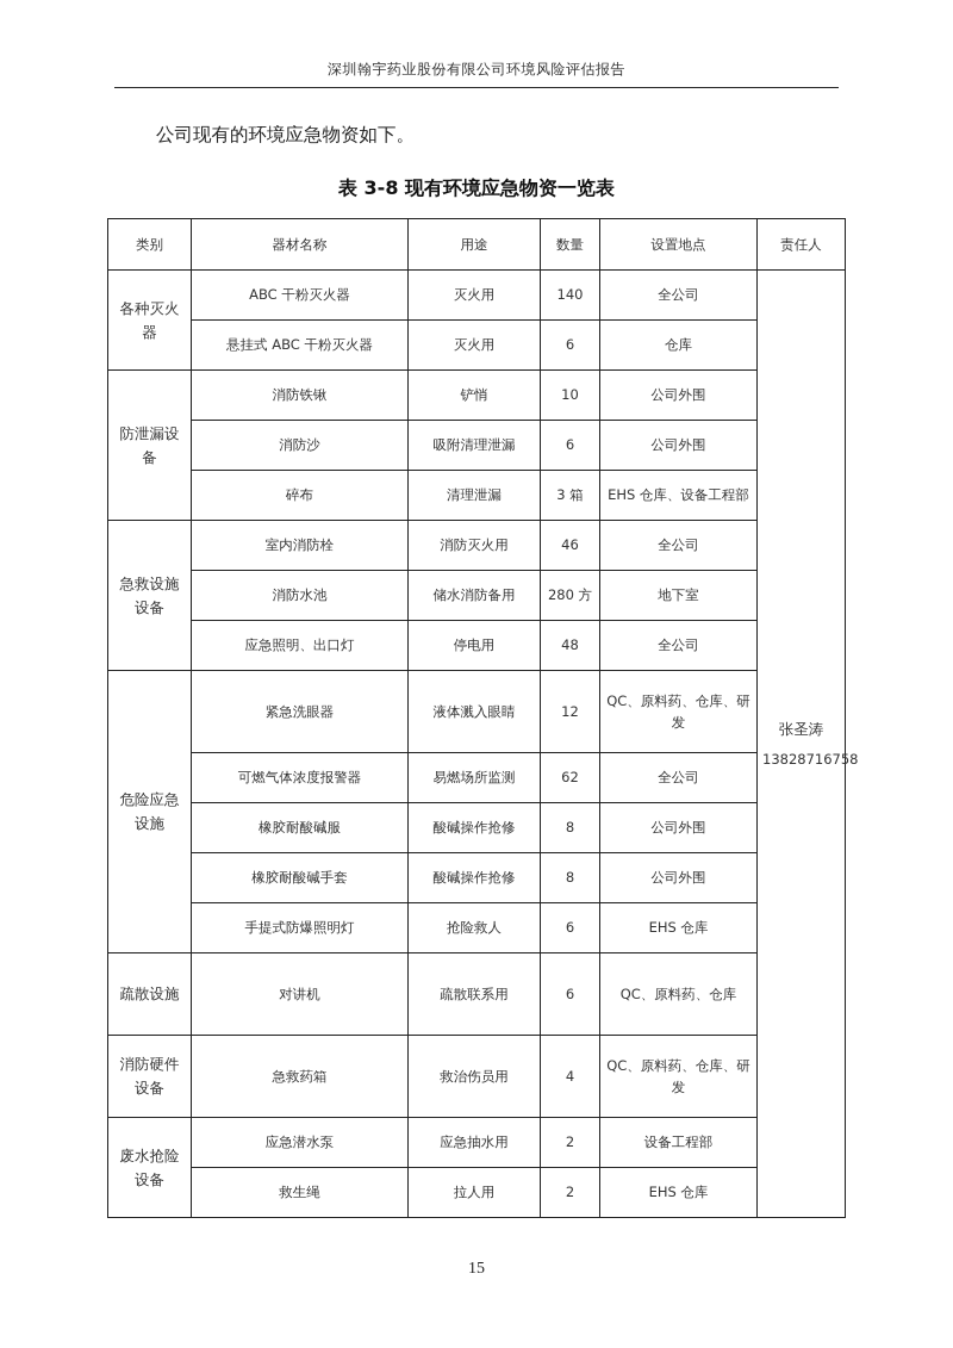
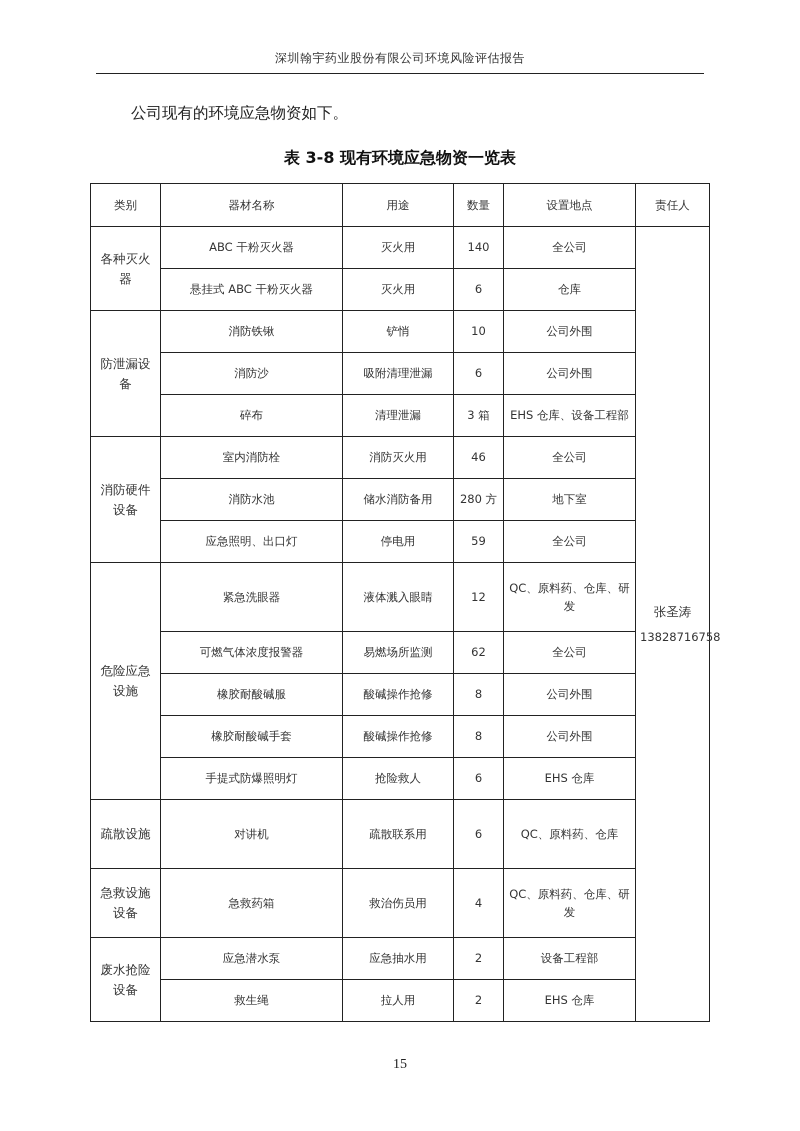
  深圳翰宇药业股份有限公司环境风险评估报告
  公司现有的环境应急物资如下。
  表 3-8 现有环境应急物资一览表
  类别	器材名称	用途	数量	设置地点	责任人
  各种灭火器	ABC 干粉灭火器	灭火用	140	全公司	张圣涛 13828716758
  悬挂式 ABC 干粉灭火器	灭火用	6	仓库
  防泄漏设备	消防铁锹	铲悄	10	公司外围
  消防沙	吸附清理泄漏	6	公司外围
  碎布	清理泄漏	3 箱	EHS 仓库、设备工程部
- 急救设施设备	室内消防栓	消防灭火用	46	全公司
+ 消防硬件设备	室内消防栓	消防灭火用	46	全公司
  消防水池	储水消防备用	280 方	地下室
- 应急照明、出口灯	停电用	48	全公司
+ 应急照明、出口灯	停电用	59	全公司
  危险应急设施	紧急洗眼器	液体溅入眼睛	12	QC、原料药、仓库、研发
  可燃气体浓度报警器	易燃场所监测	62	全公司
  橡胶耐酸碱服	酸碱操作抢修	8	公司外围
  橡胶耐酸碱手套	酸碱操作抢修	8	公司外围
  手提式防爆照明灯	抢险救人	6	EHS 仓库
  疏散设施	对讲机	疏散联系用	6	QC、原料药、仓库
- 消防硬件设备	急救药箱	救治伤员用	4	QC、原料药、仓库、研发
+ 急救设施设备	急救药箱	救治伤员用	4	QC、原料药、仓库、研发
  废水抢险设备	应急潜水泵	应急抽水用	2	设备工程部
  救生绳	拉人用	2	EHS 仓库
  15
